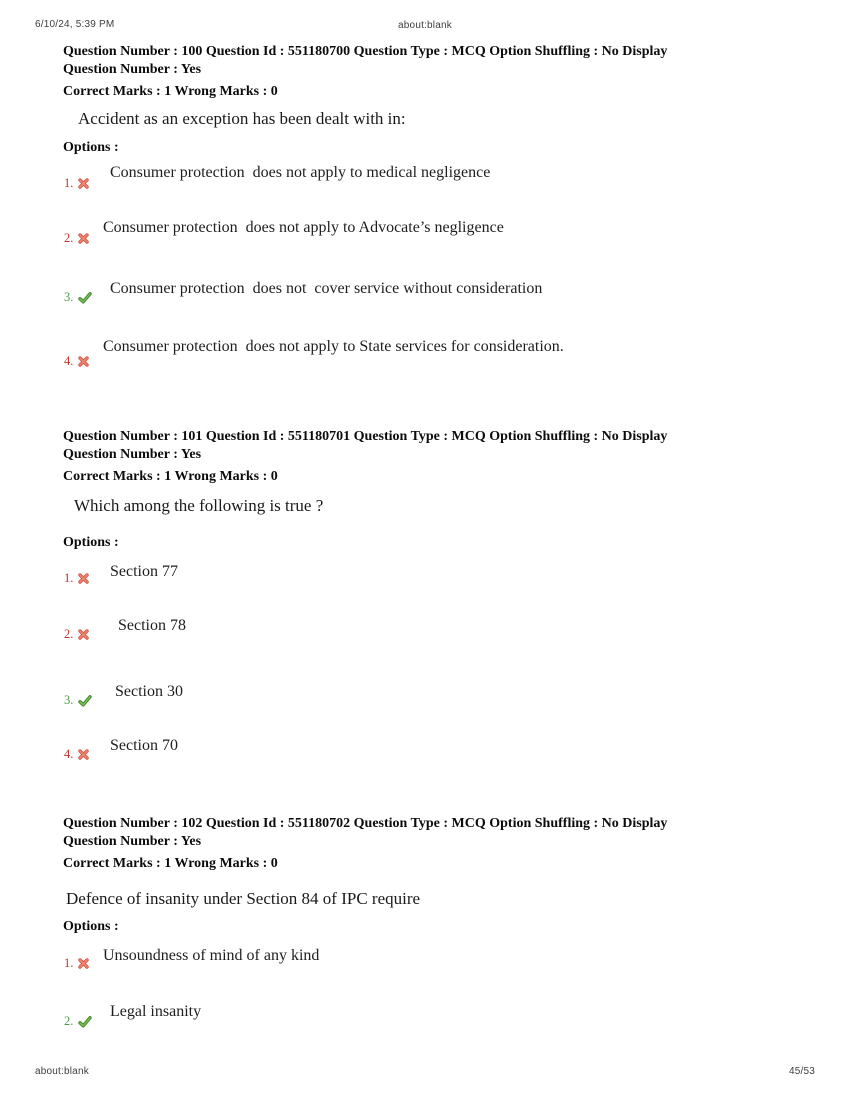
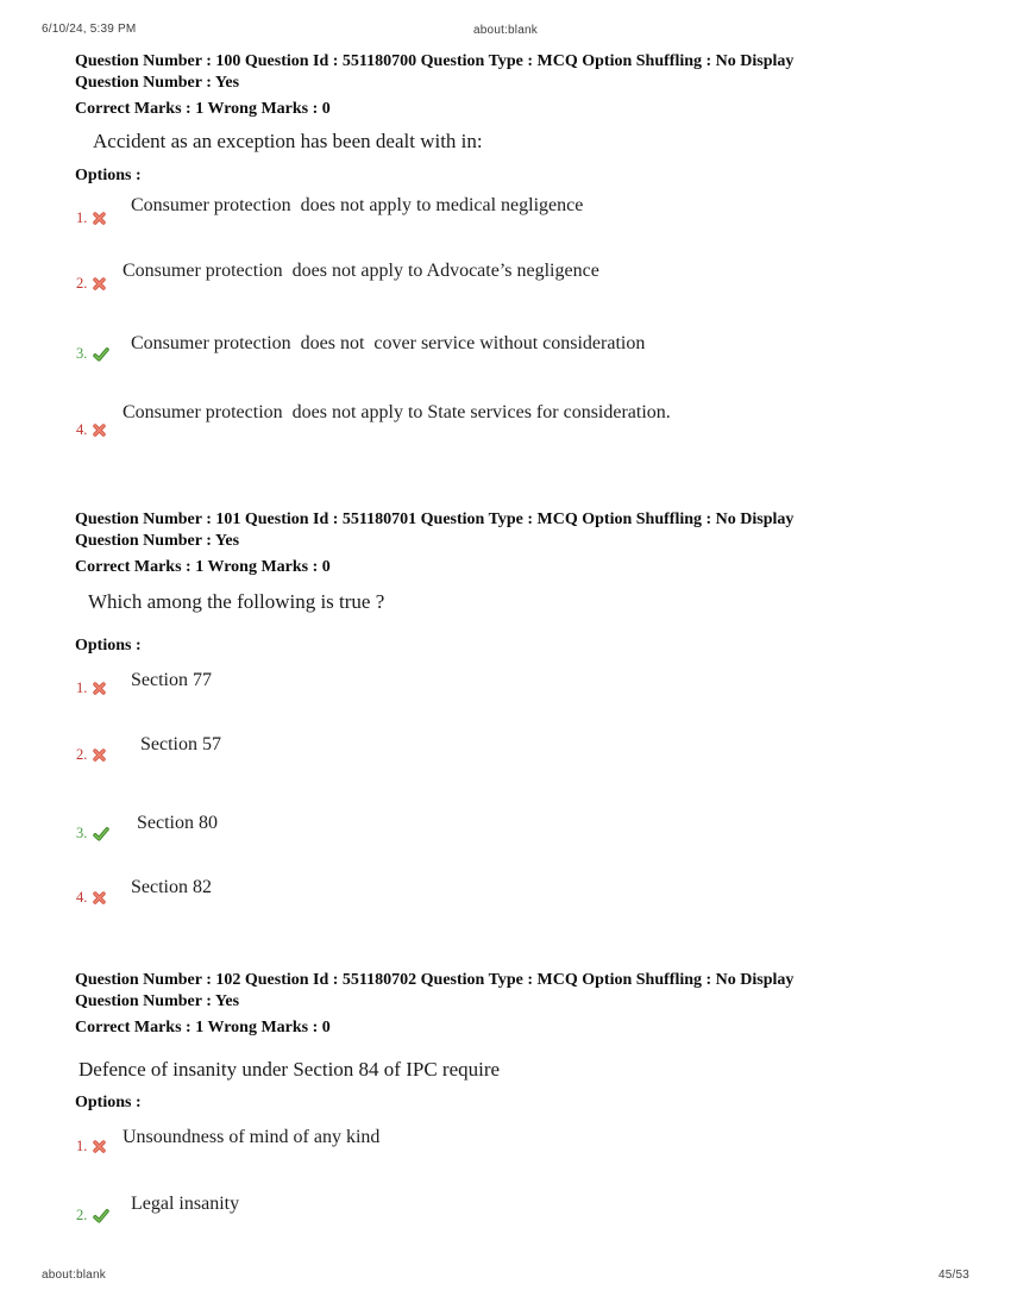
  6/10/24, 5:39 PM
  about:blank
  Question Number : 100 Question Id : 551180700 Question Type : MCQ Option Shuffling : No Display
  Question Number : Yes
  Correct Marks : 1 Wrong Marks : 0
  Accident as an exception has been dealt with in:
  Options :
  1.
  Consumer protection does not apply to medical negligence
  2.
  Consumer protection does not apply to Advocate’s negligence
  3.
  Consumer protection does not cover service without consideration
  4.
  Consumer protection does not apply to State services for consideration.
  Question Number : 101 Question Id : 551180701 Question Type : MCQ Option Shuffling : No Display
  Question Number : Yes
  Correct Marks : 1 Wrong Marks : 0
  Which among the following is true ?
  Options :
  1.
  Section 77
  2.
- Section 78
+ Section 57
  3.
- Section 30
+ Section 80
  4.
- Section 70
+ Section 82
  Question Number : 102 Question Id : 551180702 Question Type : MCQ Option Shuffling : No Display
  Question Number : Yes
  Correct Marks : 1 Wrong Marks : 0
  Defence of insanity under Section 84 of IPC require
  Options :
  1.
  Unsoundness of mind of any kind
  2.
  Legal insanity
  about:blank
  45/53
